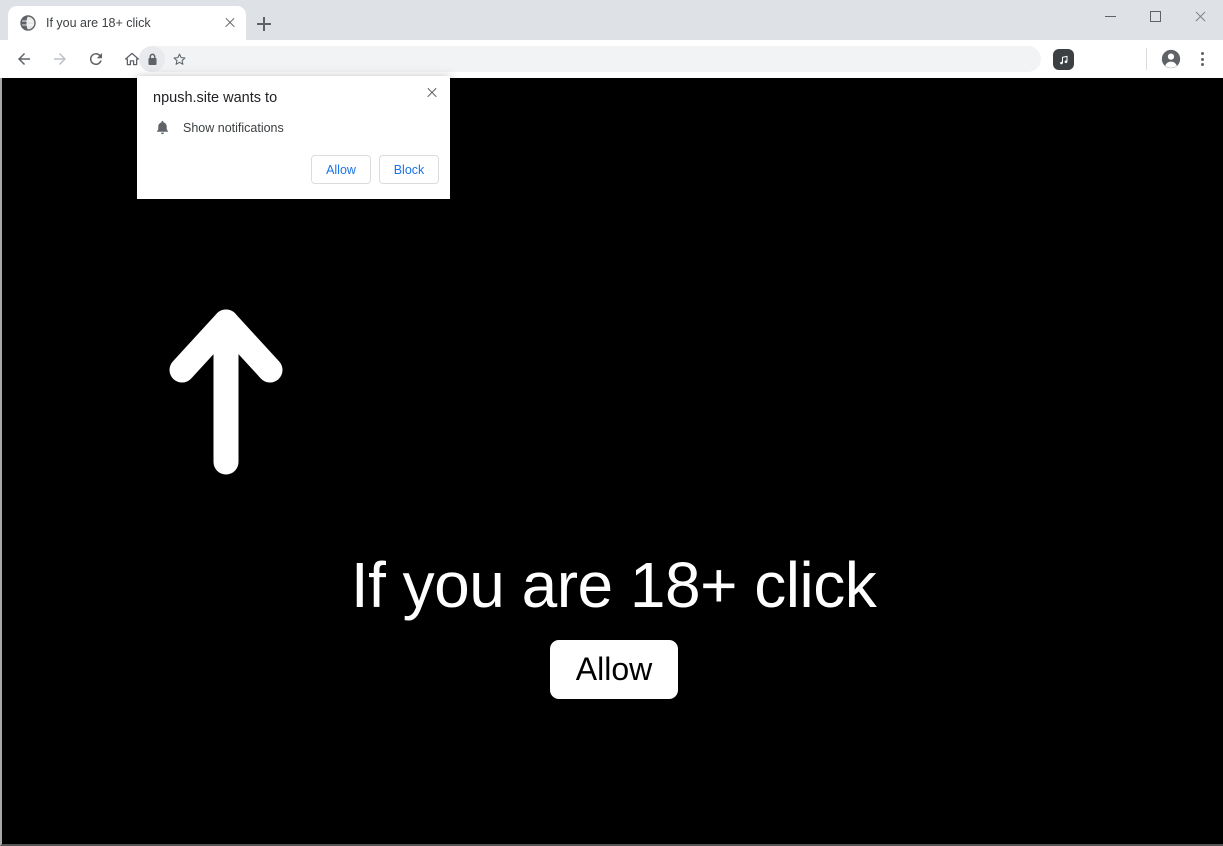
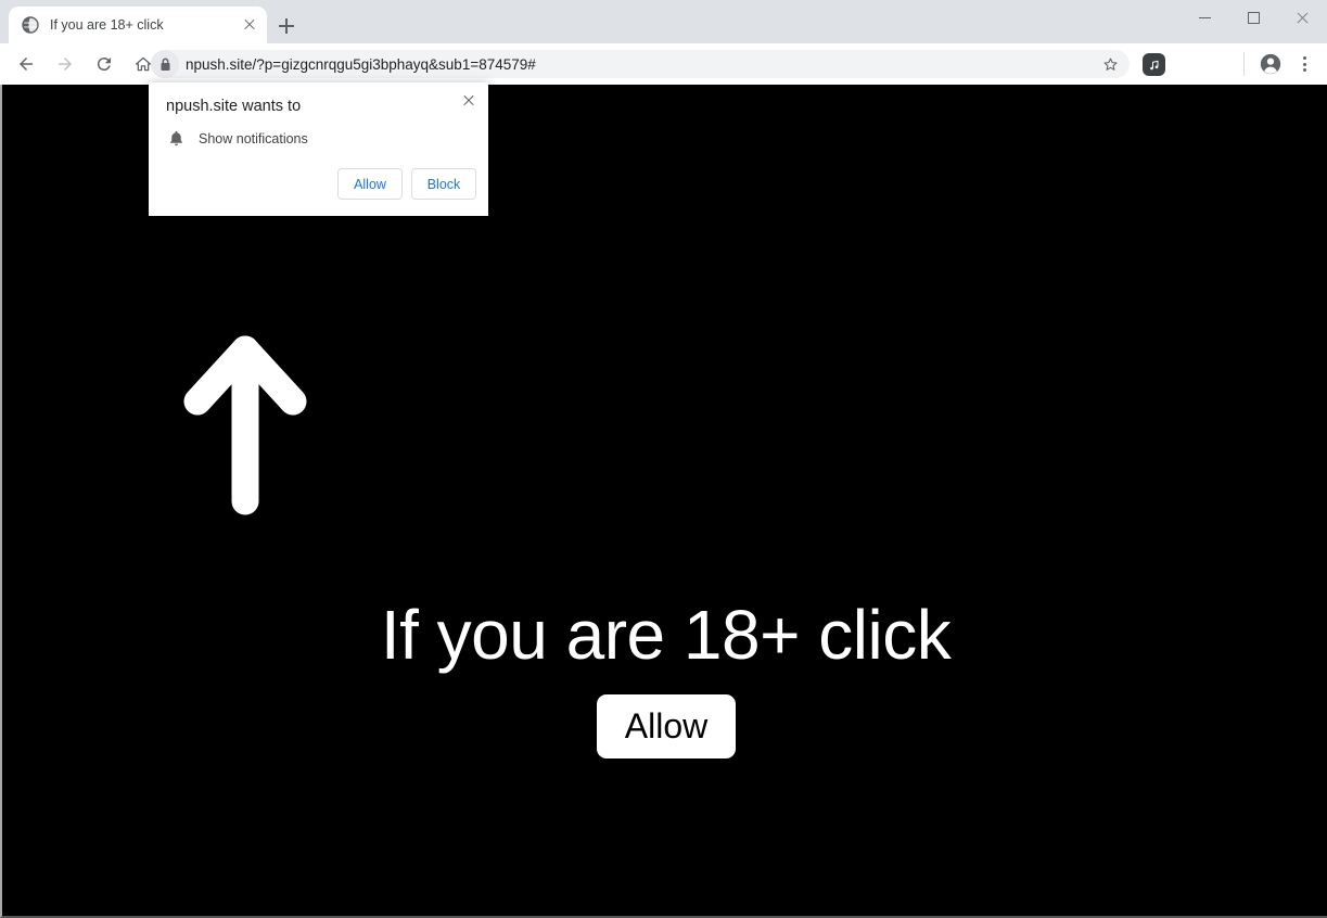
  If you are 18+ click
+ npush.site/?p=gizgcnrqgu5gi3bphayq&sub1=874579#
  If you are 18+ click
  Allow
  npush.site wants to
  Show notifications
  Allow
  Block
